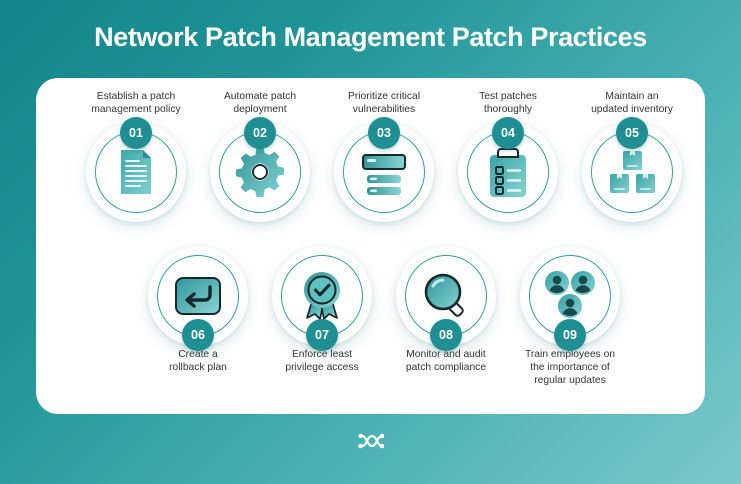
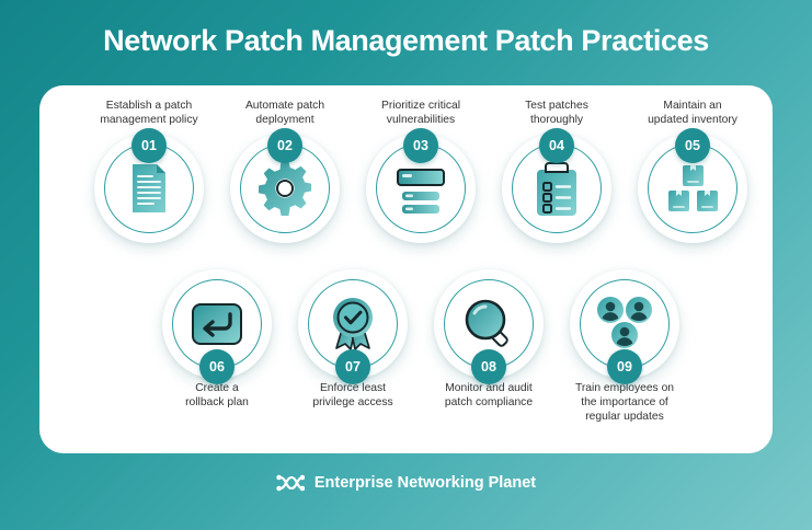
  Network Patch Management Patch Practices
  Establish a patch
  management policy
  01
  Automate patch
  deployment
  02
  Prioritize critical
  vulnerabilities
  03
  Test patches
  thoroughly
  04
  Maintain an
  updated inventory
  05
  Create a
  rollback plan
  06
  Enforce least
  privilege access
  07
  Monitor and audit
  patch compliance
  08
  Train employees on
  the importance of
  regular updates
  09
+ Enterprise Networking Planet
